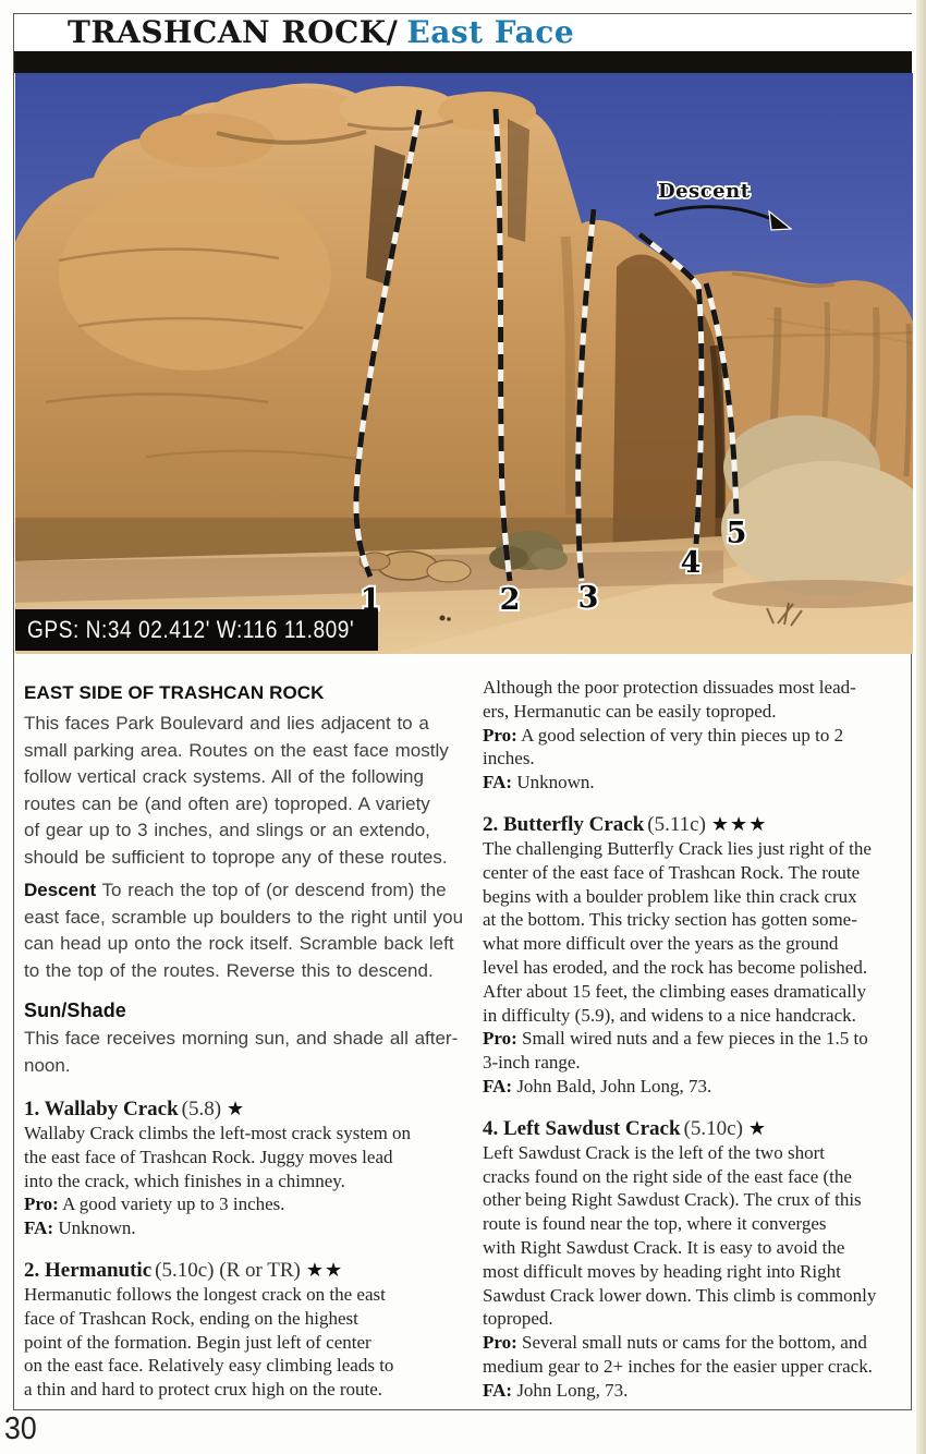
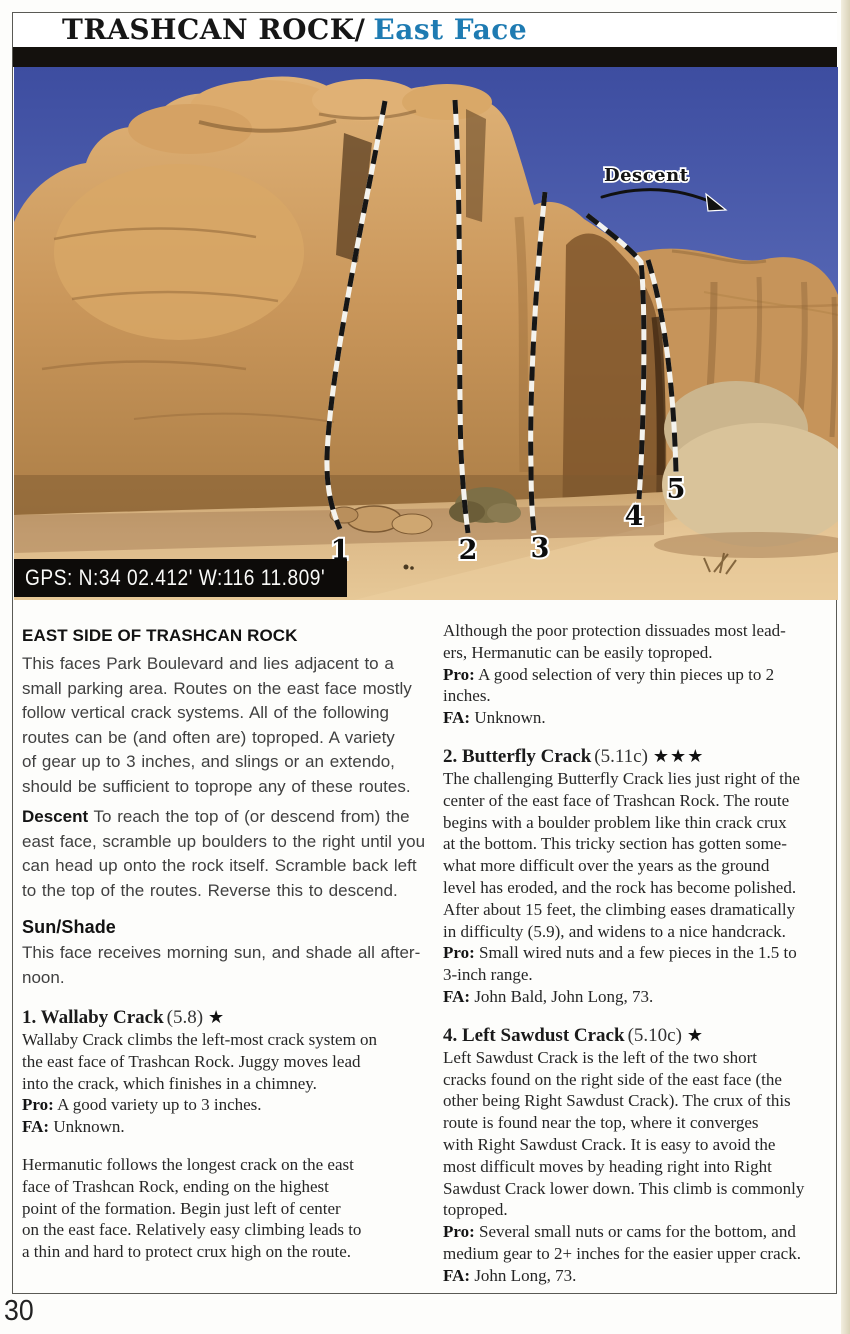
  TRASHCAN ROCK/ East Face
  1
  2
  3
  4
  5
  Descent
  GPS: N:34 02.412' W:116 11.809'
  EAST SIDE OF TRASHCAN ROCK
  This faces Park Boulevard and lies adjacent to a
  small parking area. Routes on the east face mostly
  follow vertical crack systems. All of the following
  routes can be (and often are) toproped. A variety
  of gear up to 3 inches, and slings or an extendo,
  should be sufficient to toprope any of these routes.
  Descent To reach the top of (or descend from) the
  east face, scramble up boulders to the right until you
  can head up onto the rock itself. Scramble back left
  to the top of the routes. Reverse this to descend.
  Sun/Shade
  This face receives morning sun, and shade all after-
  noon.
  1. Wallaby Crack (5.8) ★
  Wallaby Crack climbs the left-most crack system on
  the east face of Trashcan Rock. Juggy moves lead
  into the crack, which finishes in a chimney.
  Pro: A good variety up to 3 inches.
  FA: Unknown.
- 2. Hermanutic (5.10c) (R or TR) ★★
  Hermanutic follows the longest crack on the east
  face of Trashcan Rock, ending on the highest
  point of the formation. Begin just left of center
  on the east face. Relatively easy climbing leads to
  a thin and hard to protect crux high on the route.
  Although the poor protection dissuades most lead-
  ers, Hermanutic can be easily toproped.
  Pro: A good selection of very thin pieces up to 2
  inches.
  FA: Unknown.
  2. Butterfly Crack (5.11c) ★★★
  The challenging Butterfly Crack lies just right of the
  center of the east face of Trashcan Rock. The route
  begins with a boulder problem like thin crack crux
  at the bottom. This tricky section has gotten some-
  what more difficult over the years as the ground
  level has eroded, and the rock has become polished.
  After about 15 feet, the climbing eases dramatically
  in difficulty (5.9), and widens to a nice handcrack.
  Pro: Small wired nuts and a few pieces in the 1.5 to
  3-inch range.
  FA: John Bald, John Long, 73.
  4. Left Sawdust Crack (5.10c) ★
  Left Sawdust Crack is the left of the two short
  cracks found on the right side of the east face (the
  other being Right Sawdust Crack). The crux of this
  route is found near the top, where it converges
  with Right Sawdust Crack. It is easy to avoid the
  most difficult moves by heading right into Right
  Sawdust Crack lower down. This climb is commonly
  toproped.
  Pro: Several small nuts or cams for the bottom, and
  medium gear to 2+ inches for the easier upper crack.
  FA: John Long, 73.
  30
